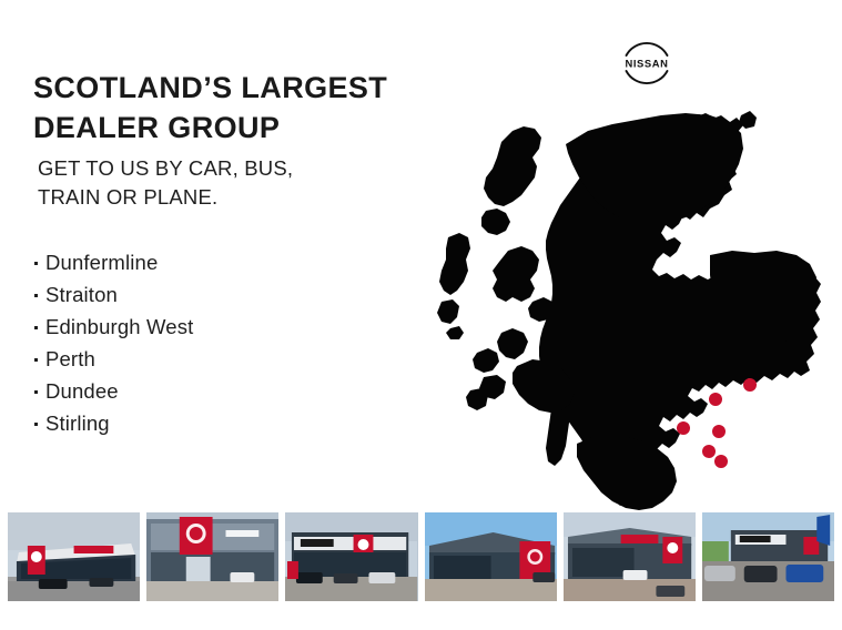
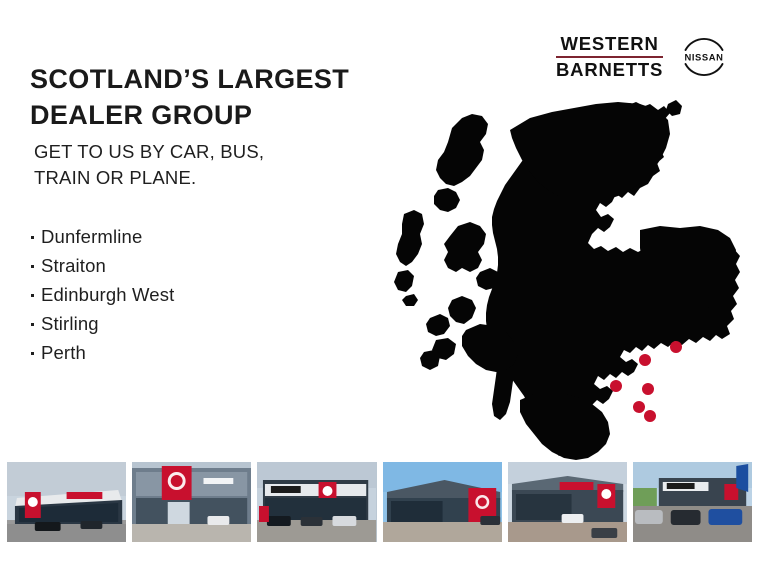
+ WESTERN
+ BARNETTS
  NISSAN
  SCOTLAND’S LARGEST
  DEALER GROUP
  GET TO US BY CAR, BUS,
  TRAIN OR PLANE.
  Dunfermline
  Straiton
  Edinburgh West
- Perth
+ Stirling
- Dundee
- Stirling
+ Perth
